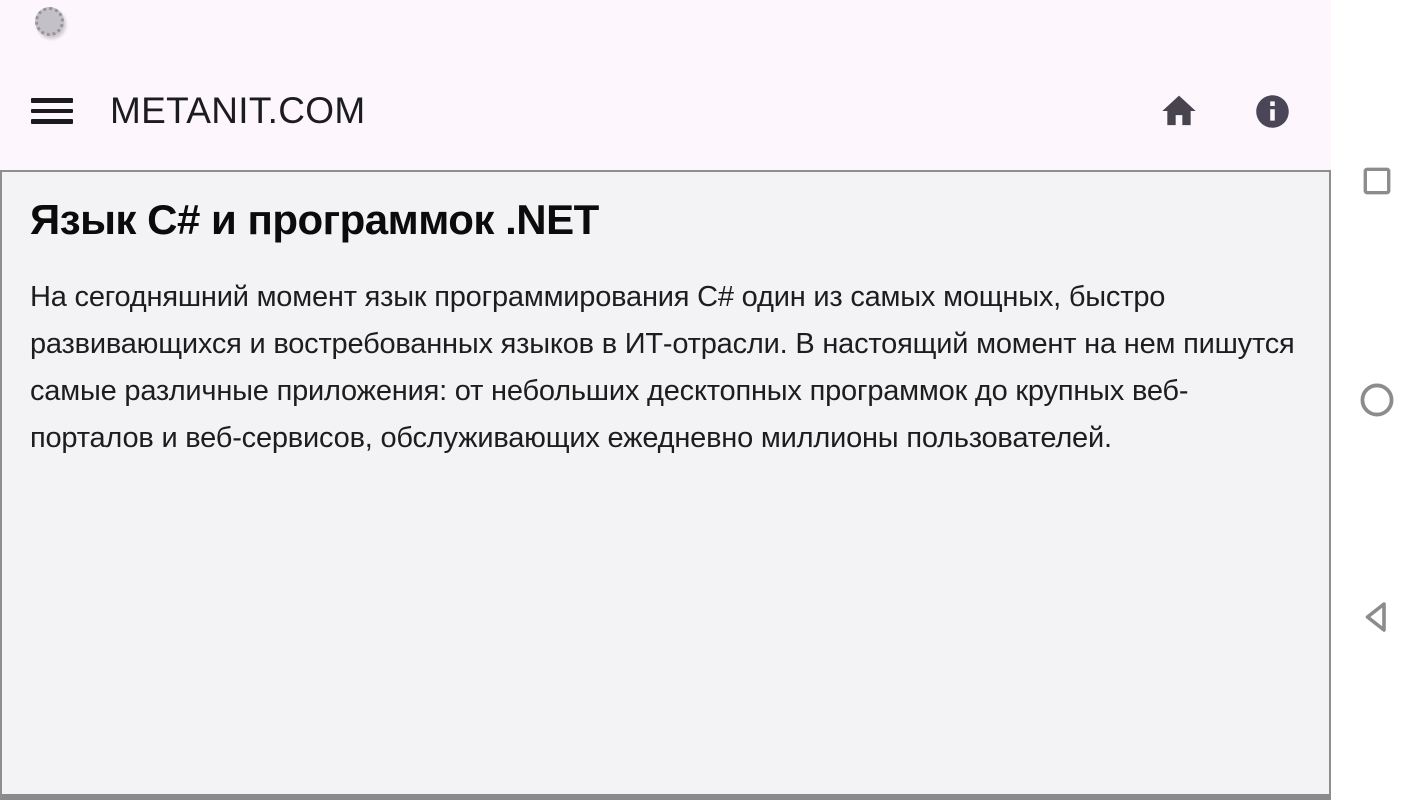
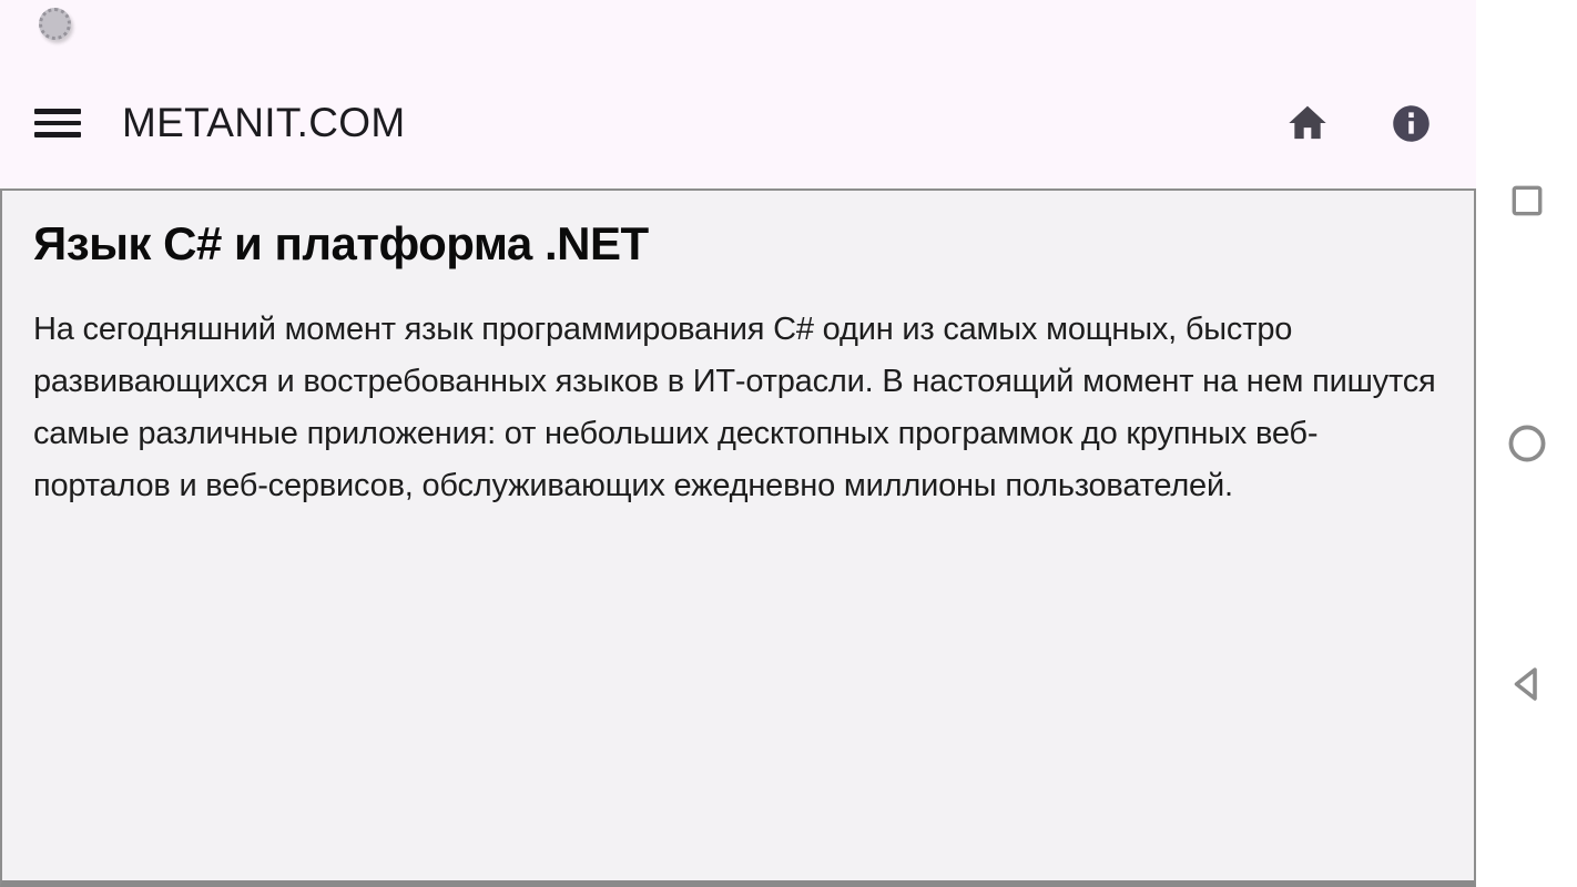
  METANIT.COM
- Язык C# и программок .NET
+ Язык C# и платформа .NET
  На сегодняшний момент язык программирования C# один из самых мощных, быстро развивающихся и востребованных языков в ИТ-отрасли. В настоящий момент на нем пишутся самые различные приложения: от небольших десктопных программок до крупных веб-порталов и веб-сервисов, обслуживающих ежедневно миллионы пользователей.
